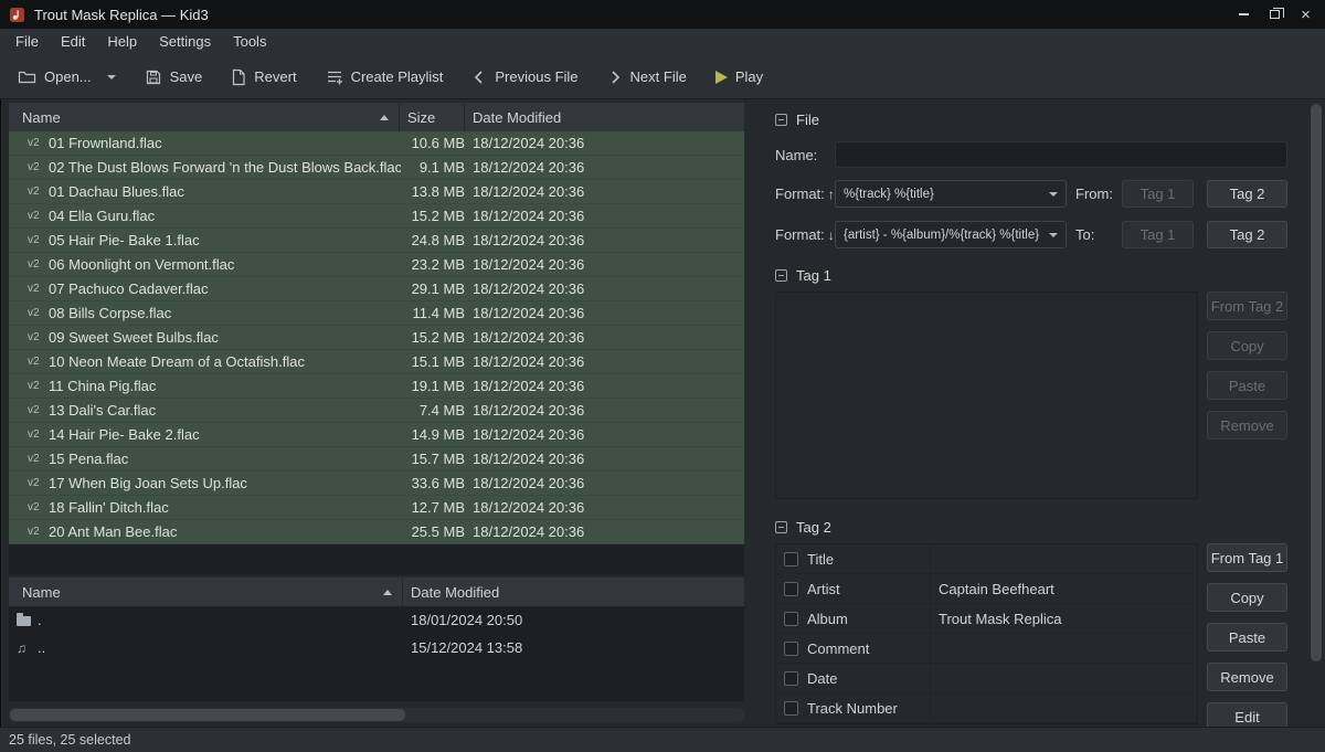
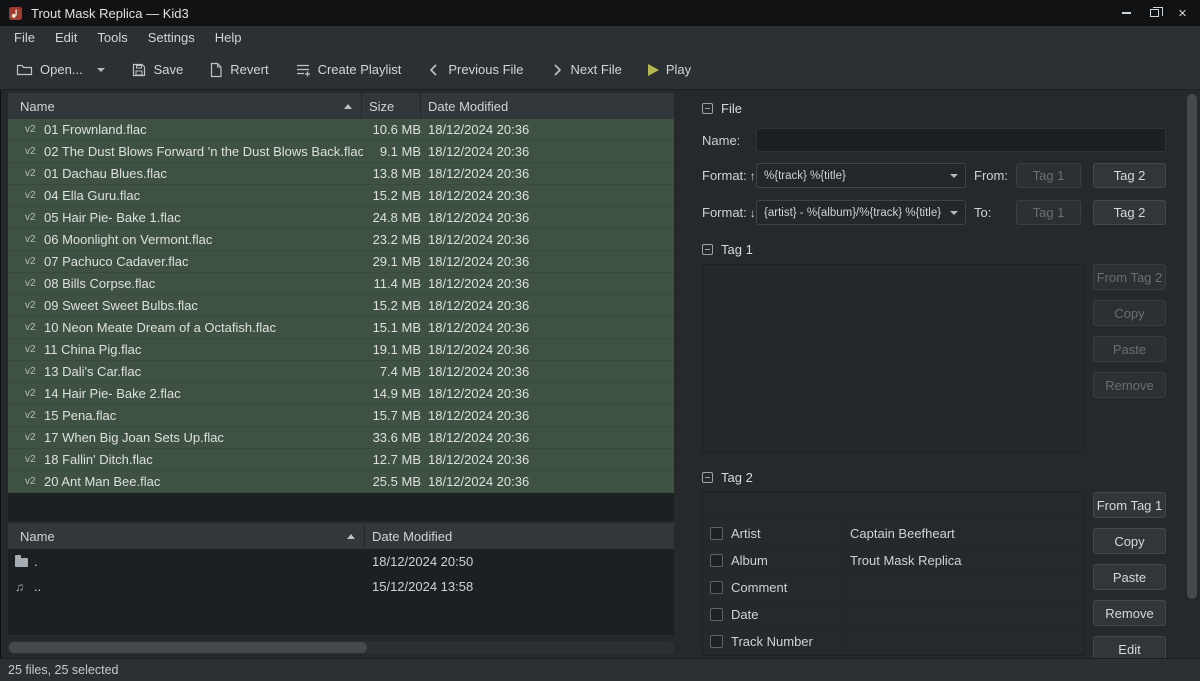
  Trout Mask Replica — Kid3
  ×
  File
  Edit
- Help
+ Tools
  Settings
- Tools
+ Help
  Open...
  Save
  Revert
  Create Playlist
  Previous File
  Next File
  Play
  Name
  Size
  Date Modified
  v2
  01 Frownland.flac
  10.6 MB
  18/12/2024 20:36
  v2
  02 The Dust Blows Forward 'n the Dust Blows Back.flac
  9.1 MB
  18/12/2024 20:36
  v2
  01 Dachau Blues.flac
  13.8 MB
  18/12/2024 20:36
  v2
  04 Ella Guru.flac
  15.2 MB
  18/12/2024 20:36
  v2
  05 Hair Pie- Bake 1.flac
  24.8 MB
  18/12/2024 20:36
  v2
  06 Moonlight on Vermont.flac
  23.2 MB
  18/12/2024 20:36
  v2
  07 Pachuco Cadaver.flac
  29.1 MB
  18/12/2024 20:36
  v2
  08 Bills Corpse.flac
  11.4 MB
  18/12/2024 20:36
  v2
  09 Sweet Sweet Bulbs.flac
  15.2 MB
  18/12/2024 20:36
  v2
  10 Neon Meate Dream of a Octafish.flac
  15.1 MB
  18/12/2024 20:36
  v2
  11 China Pig.flac
  19.1 MB
  18/12/2024 20:36
  v2
  13 Dali's Car.flac
  7.4 MB
  18/12/2024 20:36
  v2
  14 Hair Pie- Bake 2.flac
  14.9 MB
  18/12/2024 20:36
  v2
  15 Pena.flac
  15.7 MB
  18/12/2024 20:36
  v2
  17 When Big Joan Sets Up.flac
  33.6 MB
  18/12/2024 20:36
  v2
  18 Fallin' Ditch.flac
  12.7 MB
  18/12/2024 20:36
  v2
  20 Ant Man Bee.flac
  25.5 MB
  18/12/2024 20:36
  Name
  Date Modified
  .
- 18/01/2024 20:50
+ 18/12/2024 20:50
  ♫
  ..
  15/12/2024 13:58
  File
  Name:
  Format:
  ↑
  %{track} %{title}
  From:
  Tag 1
  Tag 2
  Format:
  ↓
  {artist} - %{album}/%{track} %{title}
  To:
  Tag 1
  Tag 2
  Tag 1
  From Tag 2
  Copy
  Paste
  Remove
  Tag 2
- Title
  Artist
  Captain Beefheart
  Album
  Trout Mask Replica
  Comment
  Date
  Track Number
  From Tag 1
  Copy
  Paste
  Remove
  Edit
  25 files, 25 selected
